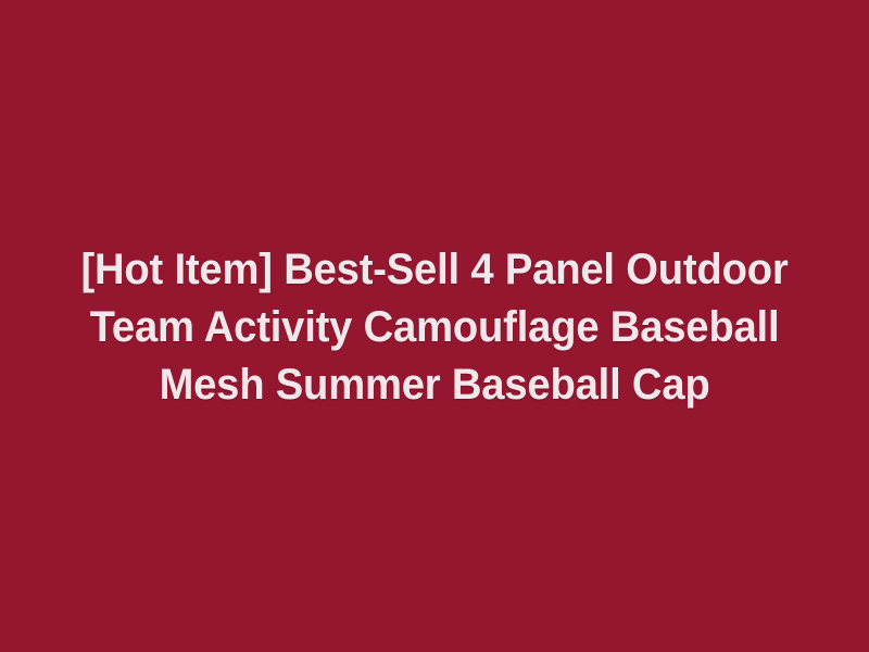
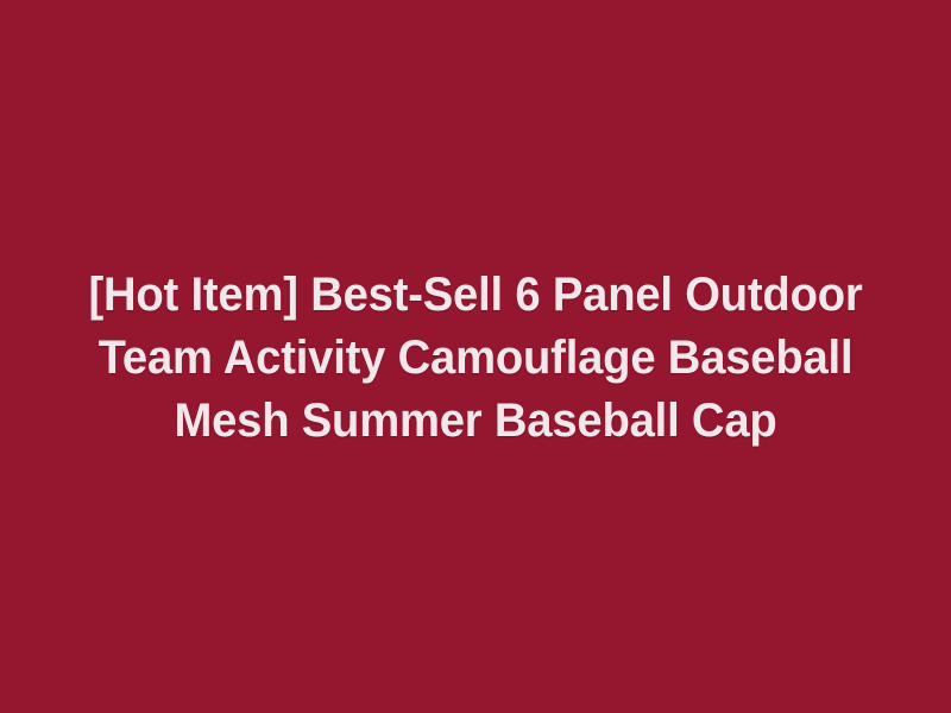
- [Hot Item] Best-Sell 4 Panel Outdoor
+ [Hot Item] Best-Sell 6 Panel Outdoor
  Team Activity Camouflage Baseball
  Mesh Summer Baseball Cap
